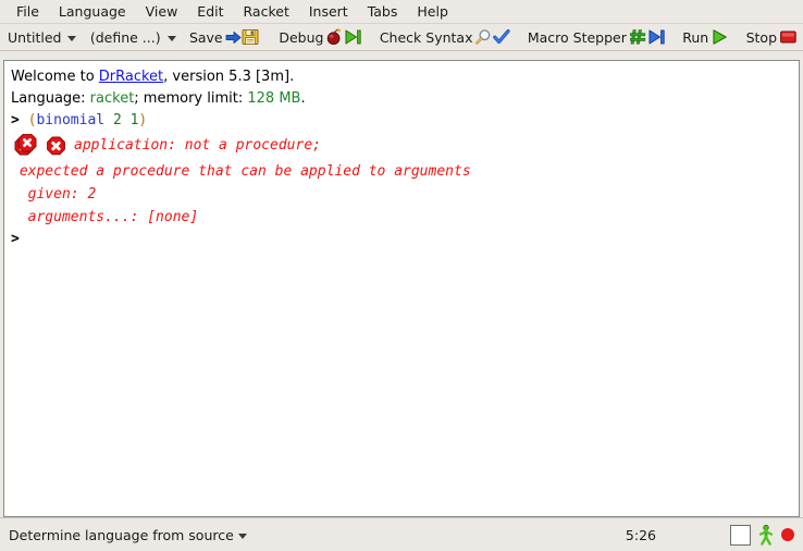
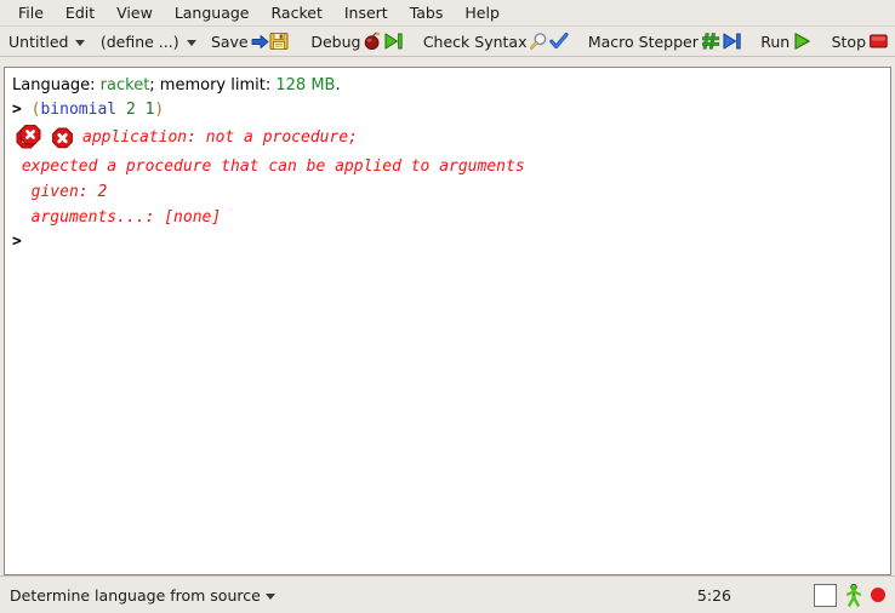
  File
- Language
+ Edit
  View
- Edit
+ Language
  Racket
  Insert
  Tabs
  Help
  Untitled
  (define ...)
  Save
  Debug
  Check Syntax
  Macro Stepper
  Run
  Stop
- Welcome to DrRacket, version 5.3 [3m].
  Language: racket; memory limit: 128 MB.
  > (binomial 2 1)
  application: not a procedure;
  expected a procedure that can be applied to arguments
  given: 2
  arguments...: [none]
  >
  Determine language from source
  5:26
